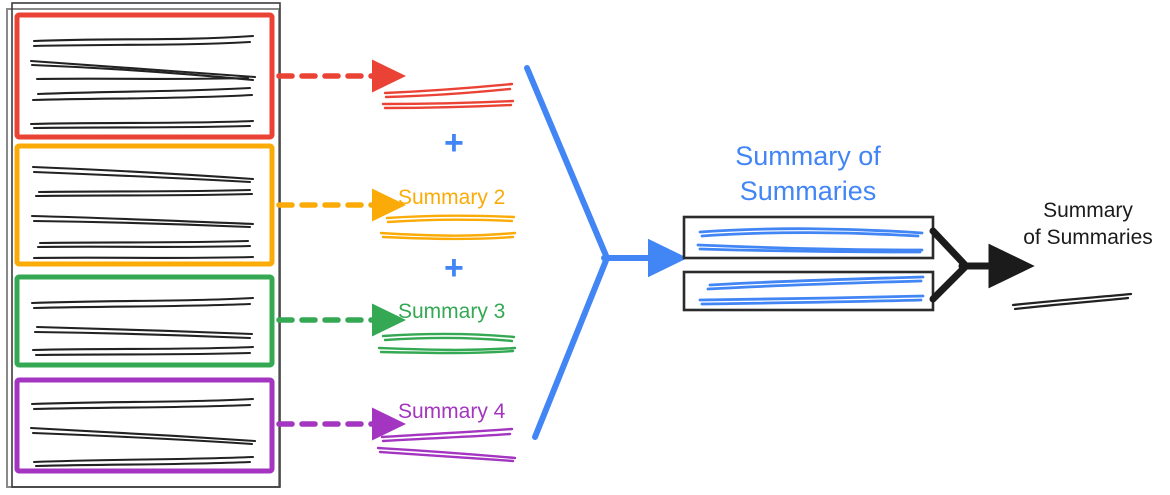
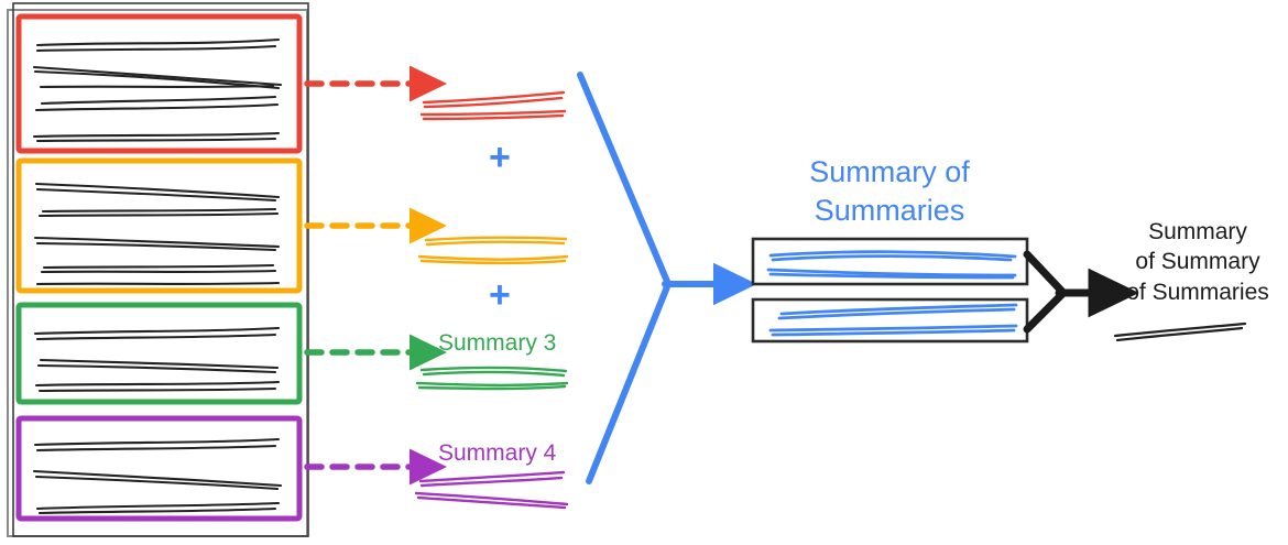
  +
- Summary 2
  +
  Summary 3
  Summary 4
  Summary of
  Summaries
  Summary
+ of Summary
  of Summaries
